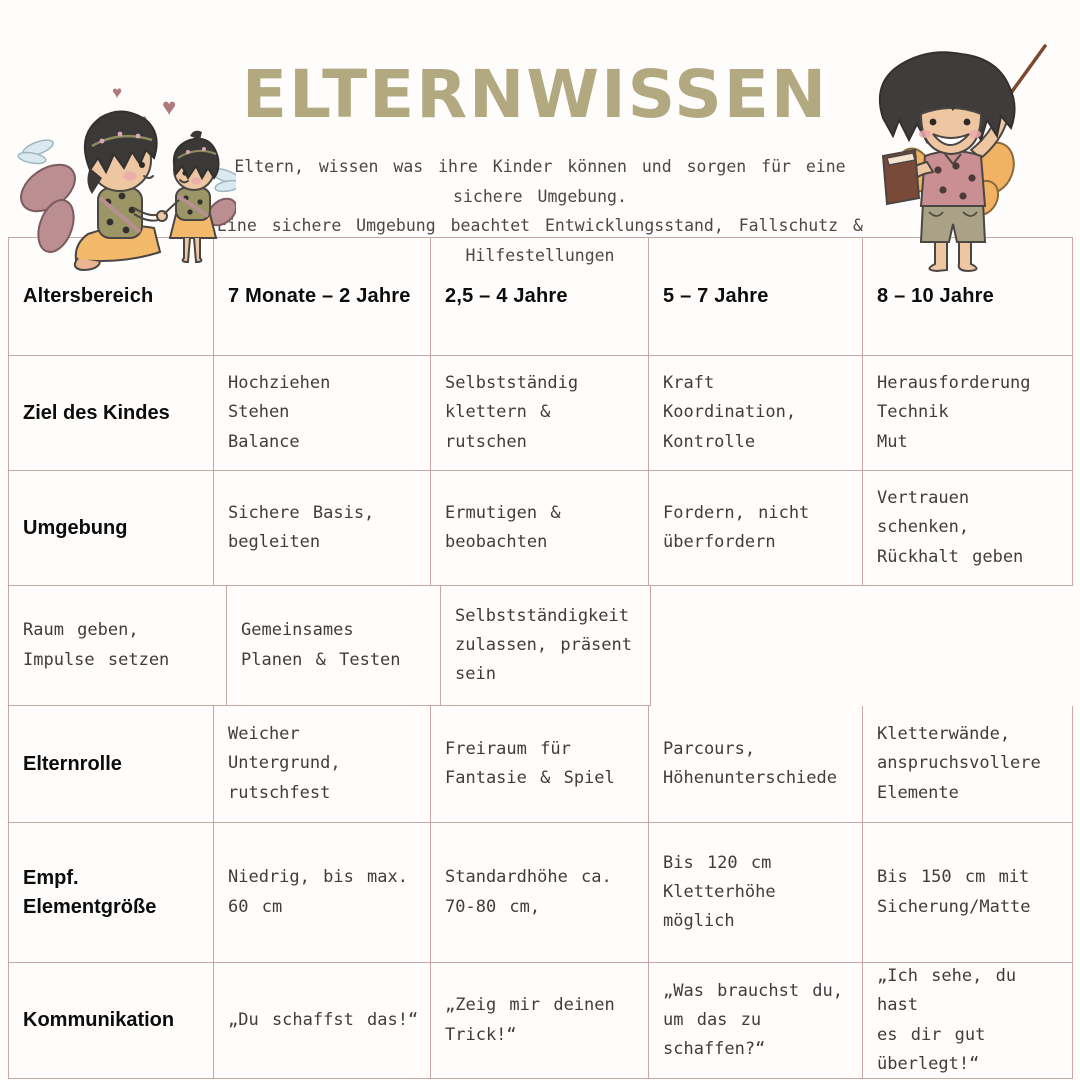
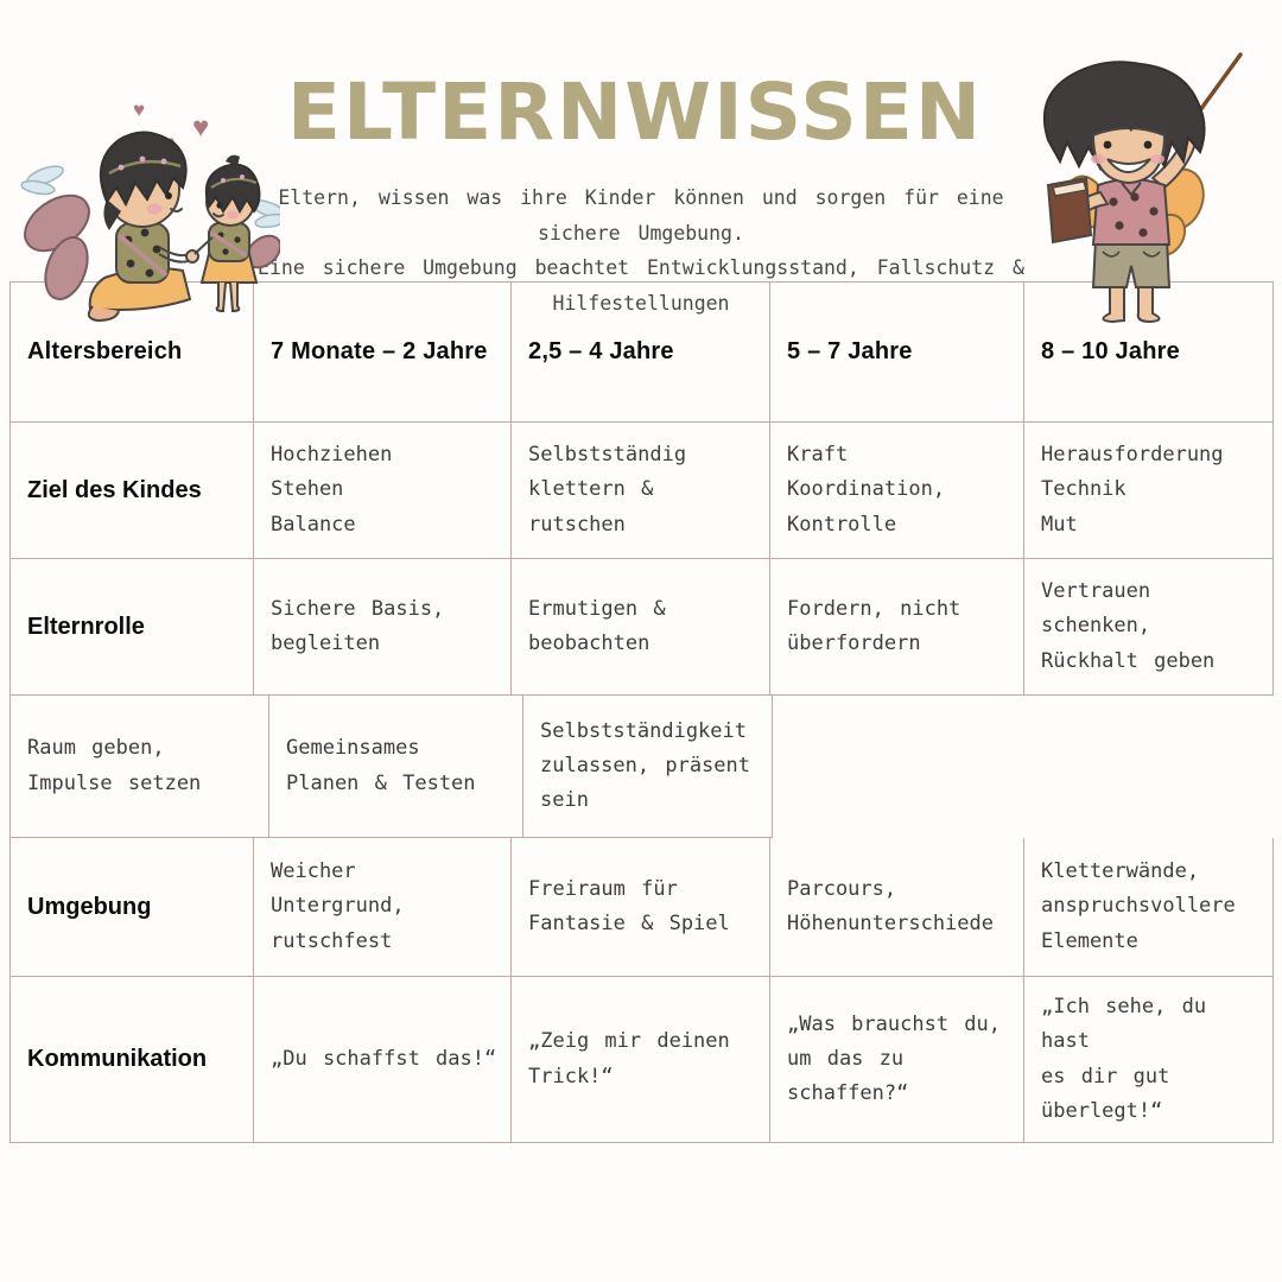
  ♥
  ♥
  ELTERNWISSEN
  Eltern, wissen was ihre Kinder können und sorgen für eine sichere Umgebung.
  Eine sichere Umgebung beachtet Entwicklungsstand, Fallschutz & Hilfestellungen
  Altersbereich
  7 Monate – 2 Jahre
  2,5 – 4 Jahre
  5 – 7 Jahre
  8 – 10 Jahre
  Ziel des Kindes
  Hochziehen
  Stehen
  Balance
  Selbstständig
  klettern & rutschen
  Kraft
  Koordination,
  Kontrolle
  Herausforderung
  Technik
  Mut
- Umgebung
+ Elternrolle
  Sichere Basis,
  begleiten
  Ermutigen &
  beobachten
  Fordern, nicht
  überfordern
  Vertrauen schenken,
  Rückhalt geben
  Raum geben,
  Impulse setzen
  Gemeinsames
  Planen & Testen
  Selbstständigkeit
  zulassen, präsent
  sein
- Elternrolle
+ Umgebung
  Weicher Untergrund,
  rutschfest
  Freiraum für
  Fantasie & Spiel
  Parcours,
  Höhenunterschiede
  Kletterwände,
  anspruchsvollere
  Elemente
- Empf.
- Elementgröße
- Niedrig, bis max.
- 60 cm
- Standardhöhe ca.
- 70-80 cm,
- Bis 120 cm
- Kletterhöhe möglich
- Bis 150 cm mit
- Sicherung/Matte
  Kommunikation
  „Du schaffst das!“
  „Zeig mir deinen
  Trick!“
  „Was brauchst du,
  um das zu
  schaffen?“
  „Ich sehe, du hast
  es dir gut überlegt!“
